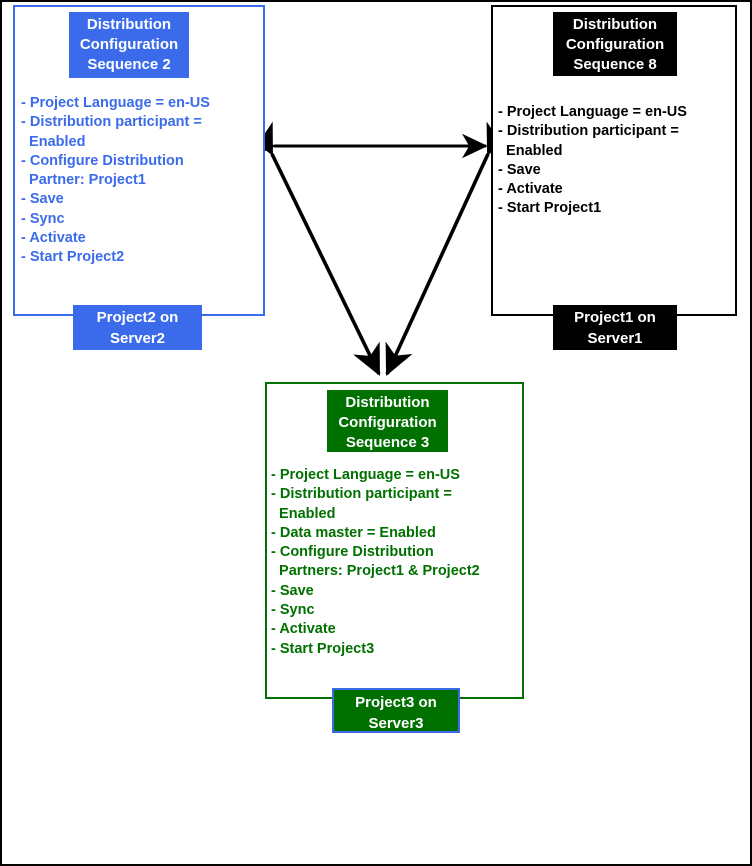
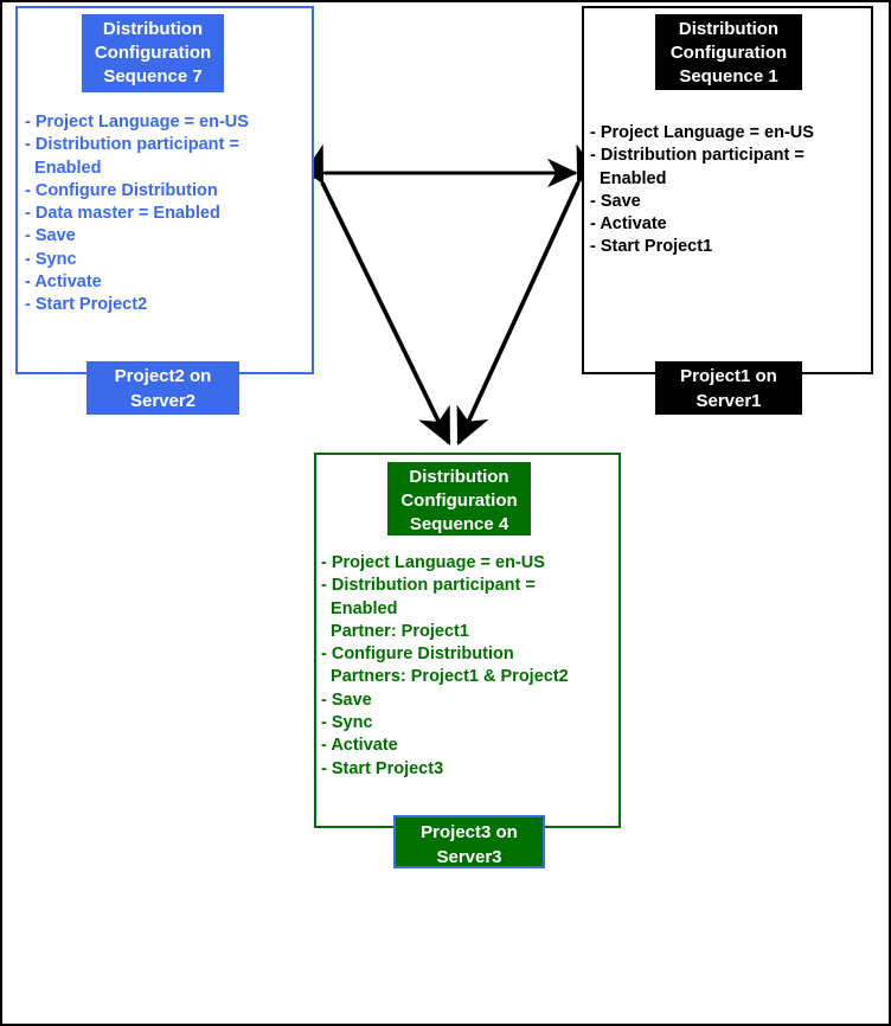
  Distribution
  Configuration
- Sequence 2
+ Sequence 7
  - Project Language = en-US
  - Distribution participant =
  Enabled
  - Configure Distribution
- Partner: Project1
+ - Data master = Enabled
  - Save
  - Sync
  - Activate
  - Start Project2
  Project2 on
  Server2
  Distribution
  Configuration
- Sequence 8
+ Sequence 1
  - Project Language = en-US
  - Distribution participant =
  Enabled
  - Save
  - Activate
  - Start Project1
  Project1 on
  Server1
  Distribution
  Configuration
- Sequence 3
+ Sequence 4
  - Project Language = en-US
  - Distribution participant =
  Enabled
- - Data master = Enabled
+ Partner: Project1
  - Configure Distribution
  Partners: Project1 & Project2
  - Save
  - Sync
  - Activate
  - Start Project3
  Project3 on
  Server3
